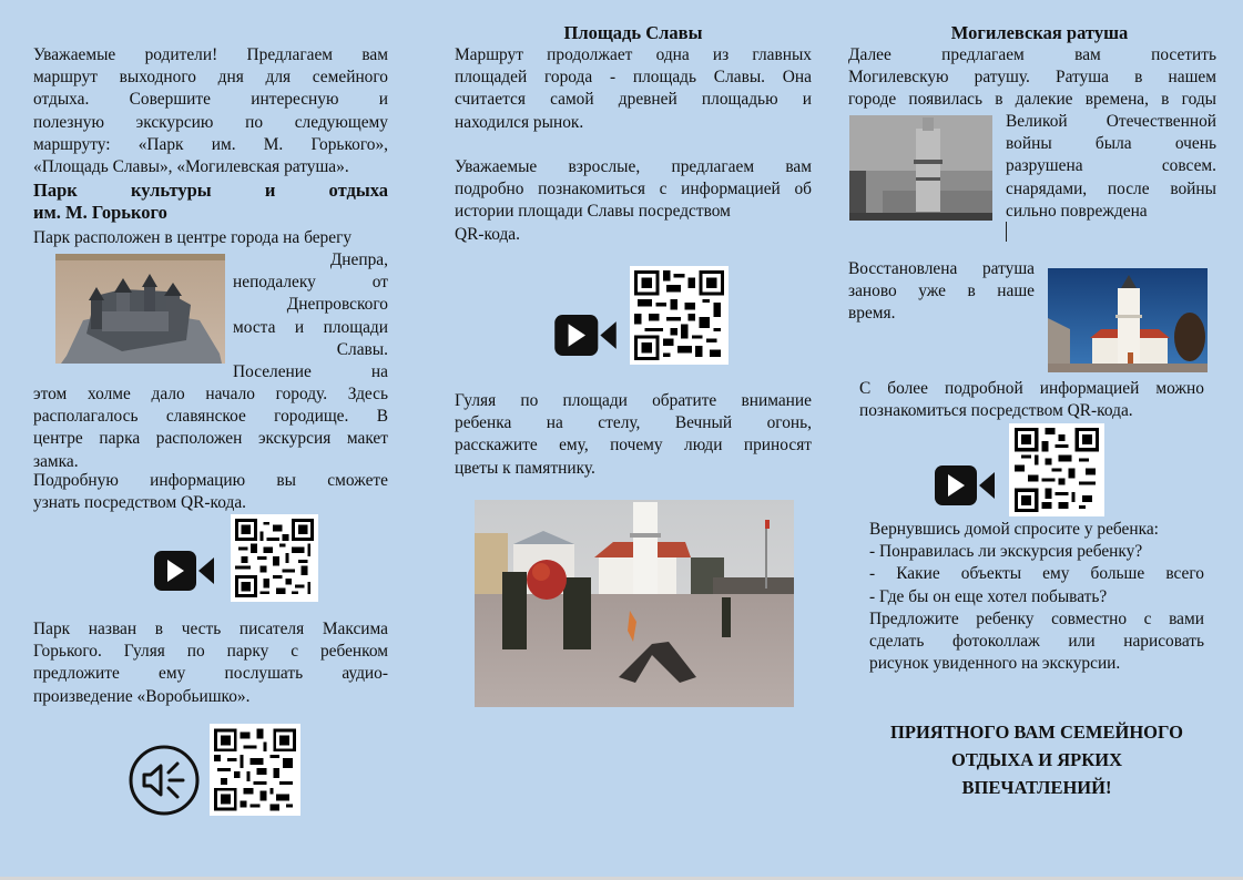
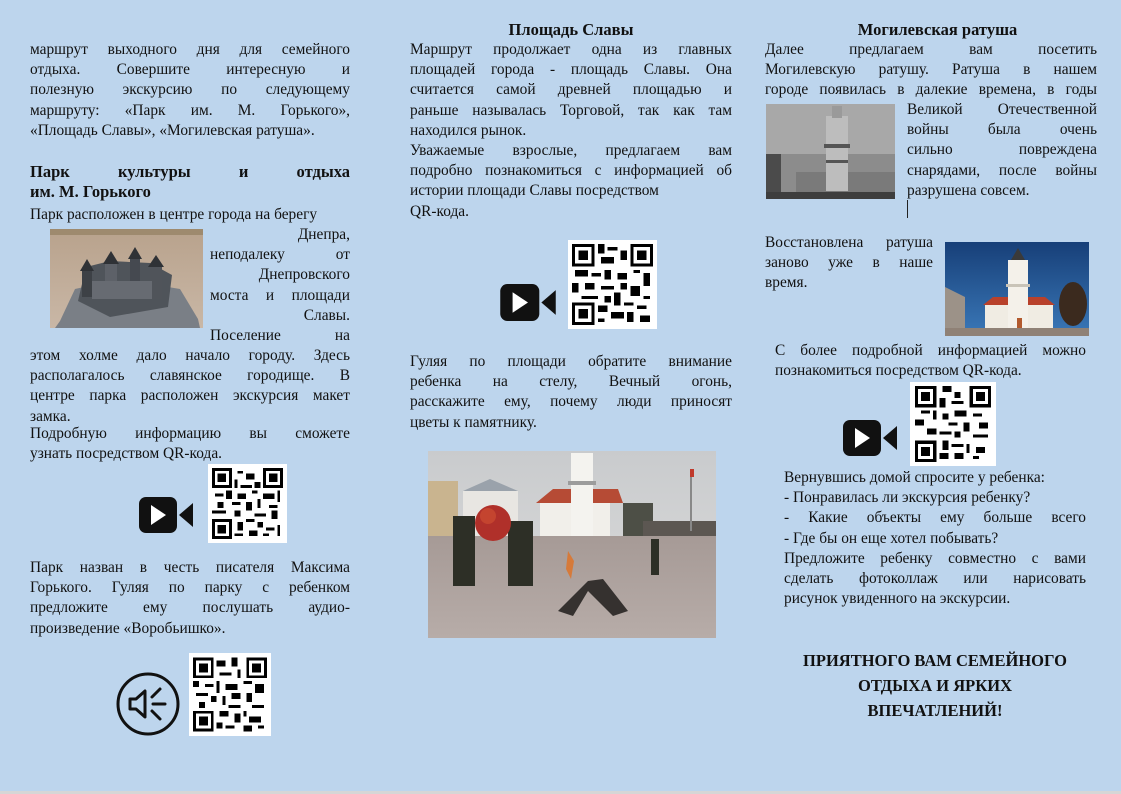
- Уважаемые родители! Предлагаем вам
  маршрут выходного дня для семейного
  отдыха. Совершите интересную и
  полезную экскурсию по следующему
  маршруту: «Парк им. М. Горького»,
  «Площадь Славы», «Могилевская ратуша».
  Парк культуры и отдыха
  им. М. Горького
  Парк расположен в центре города на берегу
  Днепра,
  неподалеку от
  Днепровского
  моста и площади
  Славы.
  Поселение на
  этом холме дало начало городу. Здесь
  располагалось славянское городище. В
  центре парка расположен экскурсия макет
  замка.
  Подробную информацию вы сможете
  узнать посредством QR-кода.
  Парк назван в честь писателя Максима
  Горького. Гуляя по парку с ребенком
  предложите ему послушать аудио-
  произведение «Воробьишко».
  Площадь Славы
  Маршрут продолжает одна из главных
  площадей города - площадь Славы. Она
  считается самой древней площадью и
+ раньше называлась Торговой, так как там
  находился рынок.
  Уважаемые взрослые, предлагаем вам
  подробно познакомиться с информацией об
  истории площади Славы посредством
  QR-кода.
  Гуляя по площади обратите внимание
  ребенка на стелу, Вечный огонь,
  расскажите ему, почему люди приносят
  цветы к памятнику.
  Могилевская ратуша
  Далее предлагаем вам посетить
  Могилевскую ратушу. Ратуша в нашем
  городе появилась в далекие времена, в годы
  Великой Отечественной
  войны была очень
- разрушена совсем.
+ сильно повреждена
  снарядами, после войны
- сильно повреждена
+ разрушена совсем.
  Восстановлена ратуша
  заново уже в наше
  время.
  С более подробной информацией можно
  познакомиться посредством QR-кода.
  Вернувшись домой спросите у ребенка:
  - Понравилась ли экскурсия ребенку?
  - Какие объекты ему больше всего
  - Где бы он еще хотел побывать?
  Предложите ребенку совместно с вами
  сделать фотоколлаж или нарисовать
  рисунок увиденного на экскурсии.
  ПРИЯТНОГО ВАМ СЕМЕЙНОГО
  ОТДЫХА И ЯРКИХ
  ВПЕЧАТЛЕНИЙ!
